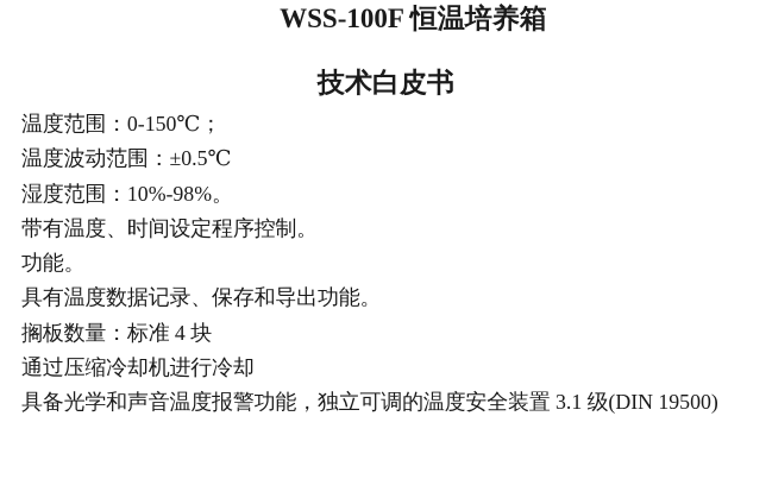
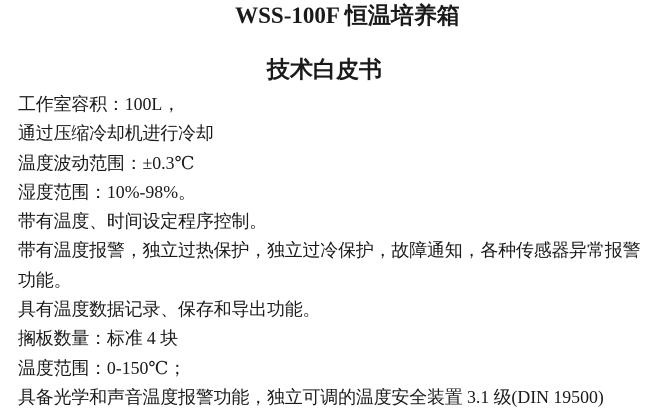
  WSS-100F 恒温培养箱
  技术白皮书
+ 工作室容积：100L，
- 温度范围：0-150℃；
+ 通过压缩冷却机进行冷却
- 温度波动范围：±0.5℃
+ 温度波动范围：±0.3℃
  湿度范围：10%-98%。
  带有温度、时间设定程序控制。
+ 带有温度报警，独立过热保护，独立过冷保护，故障通知，各种传感器异常报警
  功能。
  具有温度数据记录、保存和导出功能。
  搁板数量：标准 4 块
- 通过压缩冷却机进行冷却
+ 温度范围：0-150℃；
  具备光学和声音温度报警功能，独立可调的温度安全装置 3.1 级(DIN 19500)
